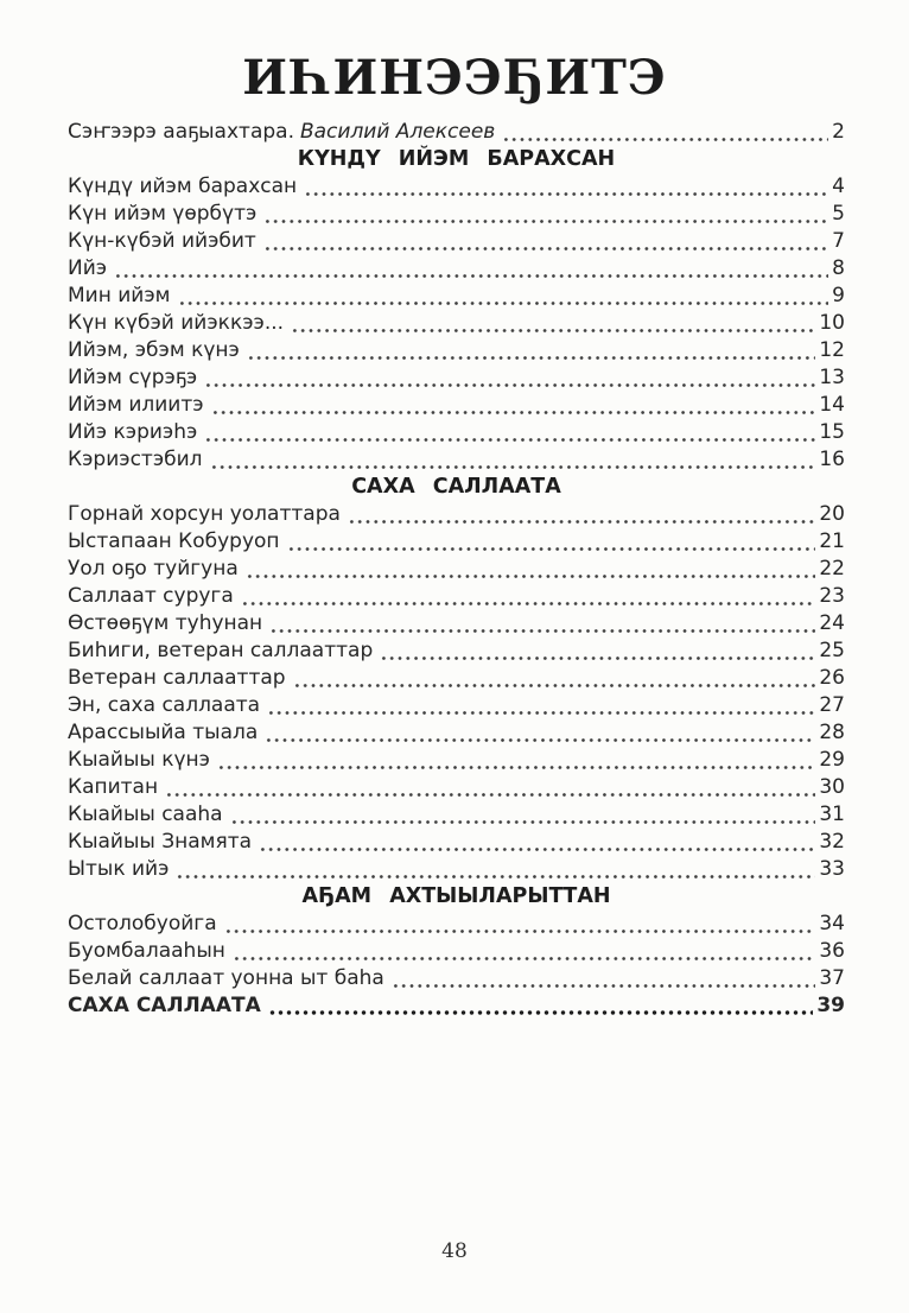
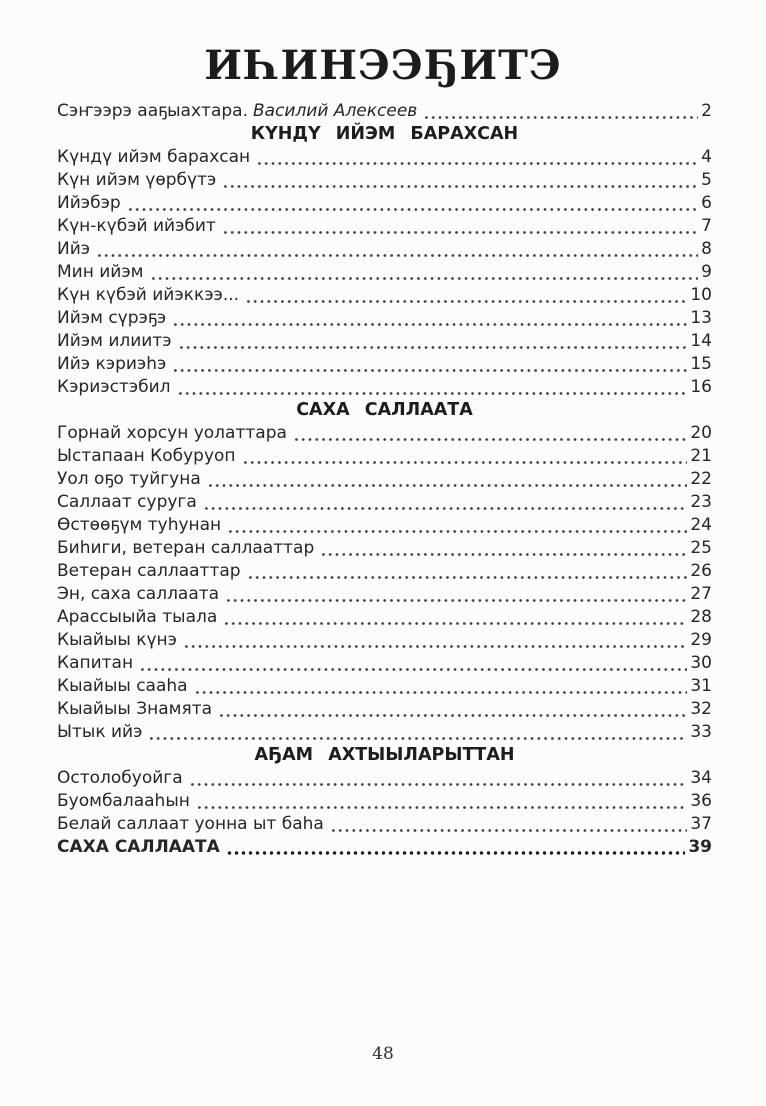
  ИҺИНЭЭҔИТЭ
  Сэҥээрэ ааҕыахтара.
  Василий Алексеев
  2
  КҮНДҮ ИЙЭМ БАРАХСАН
  Күндү ийэм барахсан
  4
  Күн ийэм үөрбүтэ
  5
+ Ийэбэр
+ 6
  Күн-күбэй ийэбит
  7
  Ийэ
  8
  Мин ийэм
  9
  Күн күбэй ийэккээ...
  10
- Ийэм, эбэм күнэ
- 12
  Ийэм сүрэҕэ
  13
  Ийэм илиитэ
  14
  Ийэ кэриэһэ
  15
  Кэриэстэбил
  16
  САХА САЛЛААТА
  Горнай хорсун уолаттара
  20
  Ыстапаан Кобуруоп
  21
  Уол оҕо туйгуна
  22
  Саллаат суруга
  23
  Өстөөҕүм туһунан
  24
  Биһиги, ветеран саллааттар
  25
  Ветеран саллааттар
  26
  Эн, саха саллаата
  27
  Арассыыйа тыала
  28
  Кыайыы күнэ
  29
  Капитан
  30
  Кыайыы сааһа
  31
  Кыайыы Знамята
  32
  Ытык ийэ
  33
  АҔАМ АХТЫЫЛАРЫТТАН
  Остолобуойга
  34
  Буомбалааһын
  36
  Белай саллаат уонна ыт баһа
  37
  САХА САЛЛААТА
  39
  48
